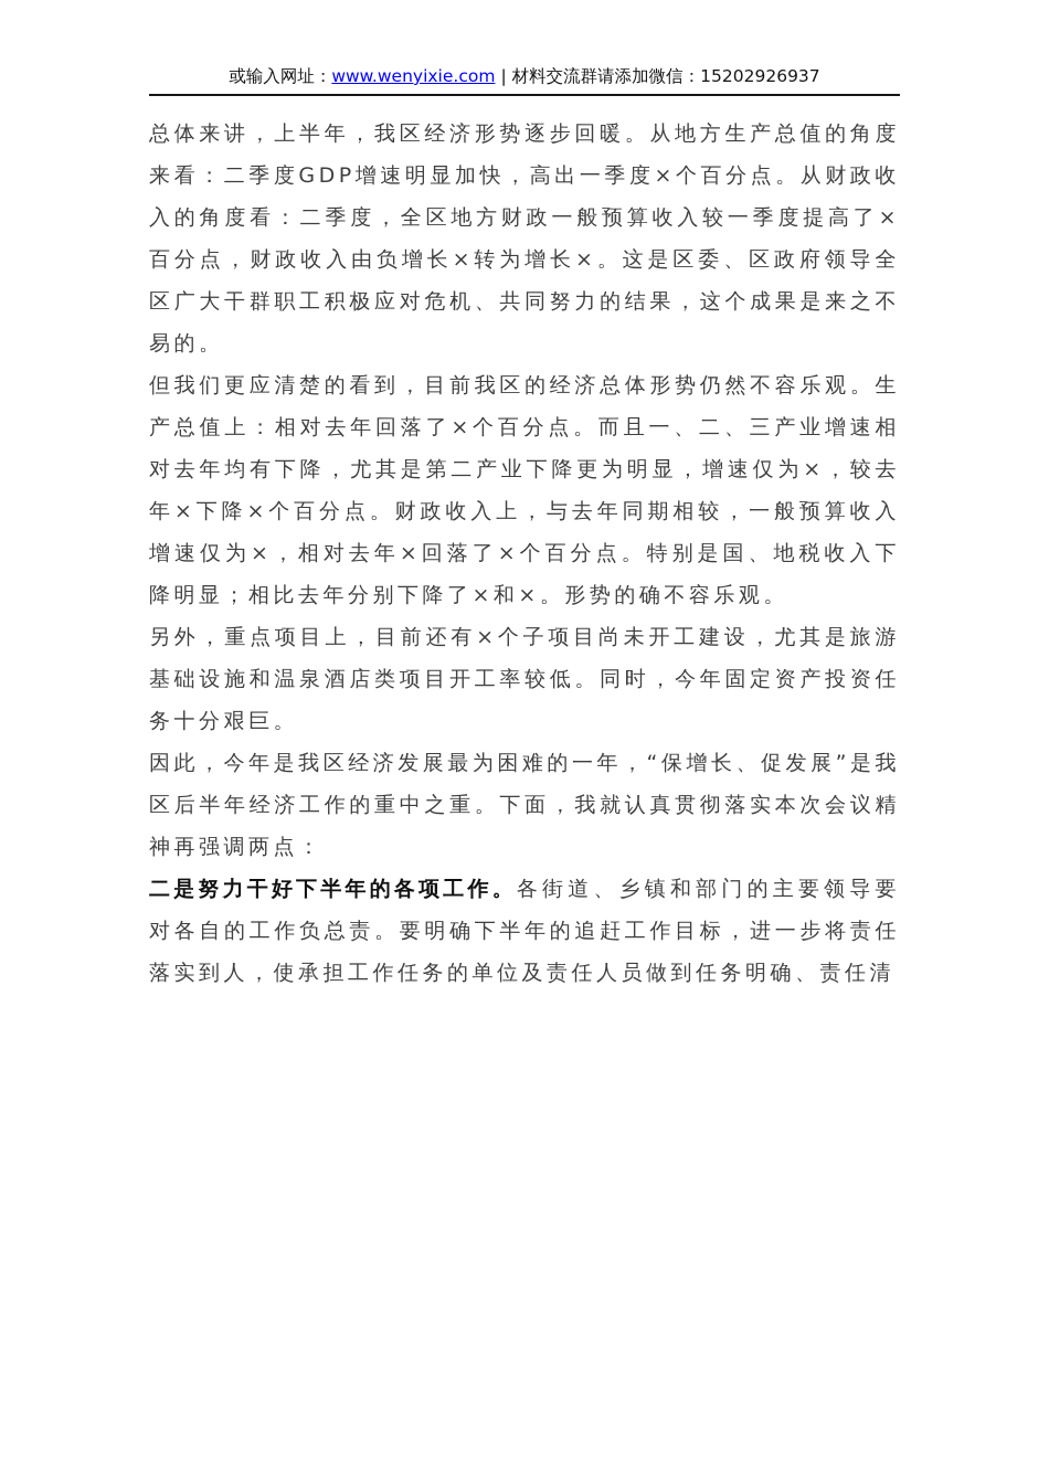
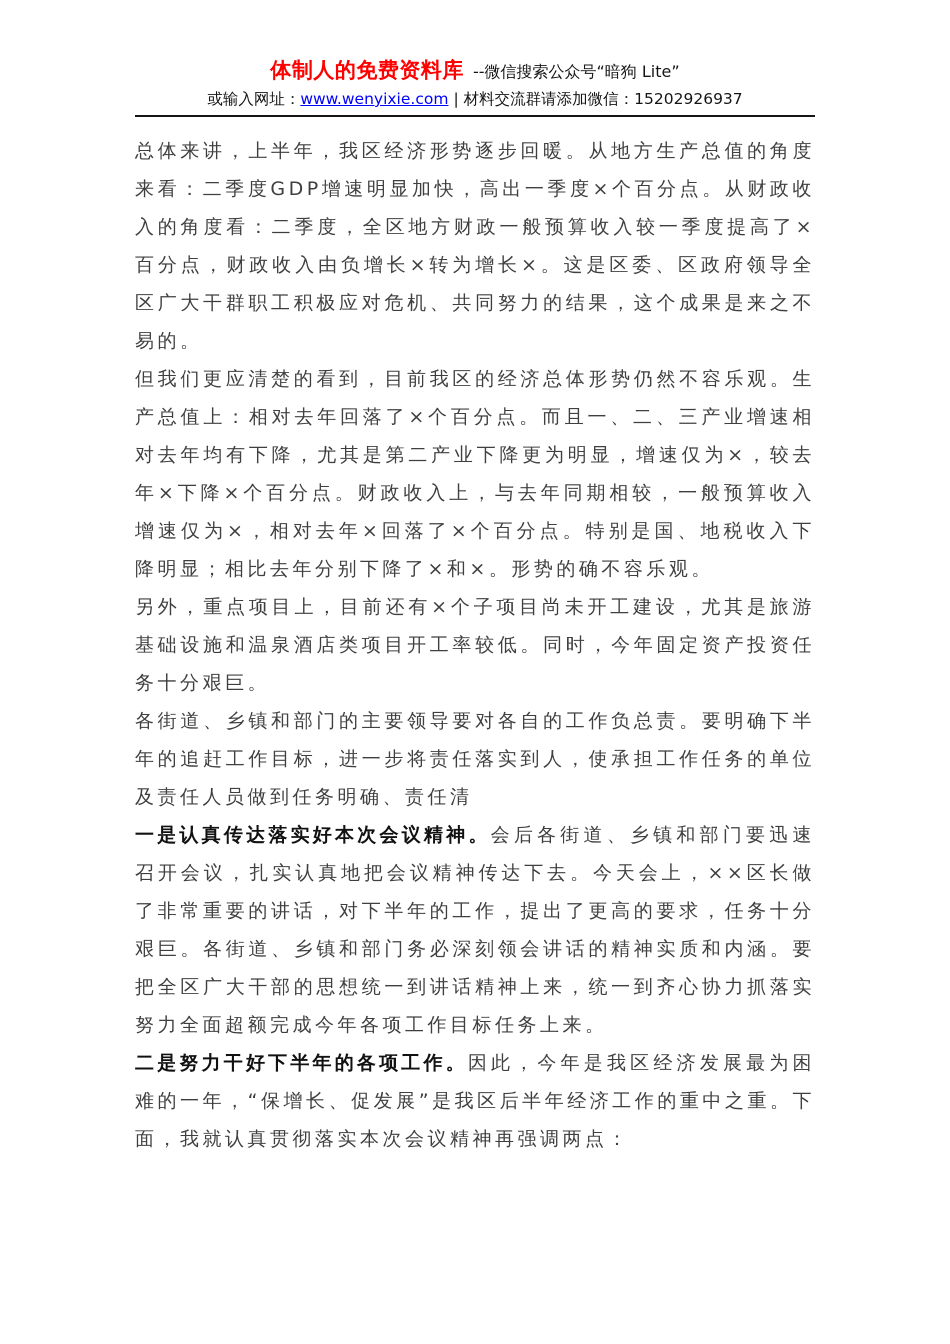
+ 体制人的免费资料库 --微信搜索公众号“暗狗 Lite”
  或输入网址：www.wenyixie.com | 材料交流群请添加微信：15202926937
  总体来讲，上半年，我区经济形势逐步回暖。从地方生产总值的角度来看：二季度GDP增速明显加快，高出一季度×个百分点。从财政收入的角度看：二季度，全区地方财政一般预算收入较一季度提高了×百分点，财政收入由负增长×转为增长×。这是区委、区政府领导全区广大干群职工积极应对危机、共同努力的结果，这个成果是来之不易的。
  但我们更应清楚的看到，目前我区的经济总体形势仍然不容乐观。生产总值上：相对去年回落了×个百分点。而且一、二、三产业增速相对去年均有下降，尤其是第二产业下降更为明显，增速仅为×，较去年×下降×个百分点。财政收入上，与去年同期相较，一般预算收入增速仅为×，相对去年×回落了×个百分点。特别是国、地税收入下降明显；相比去年分别下降了×和×。形势的确不容乐观。
  另外，重点项目上，目前还有×个子项目尚未开工建设，尤其是旅游基础设施和温泉酒店类项目开工率较低。同时，今年固定资产投资任务十分艰巨。
- 因此，今年是我区经济发展最为困难的一年，“保增长、促发展”是我区后半年经济工作的重中之重。下面，我就认真贯彻落实本次会议精神再强调两点：
+ 各街道、乡镇和部门的主要领导要对各自的工作负总责。要明确下半年的追赶工作目标，进一步将责任落实到人，使承担工作任务的单位及责任人员做到任务明确、责任清
+ 一是认真传达落实好本次会议精神。会后各街道、乡镇和部门要迅速召开会议，扎实认真地把会议精神传达下去。今天会上，××区长做了非常重要的讲话，对下半年的工作，提出了更高的要求，任务十分艰巨。各街道、乡镇和部门务必深刻领会讲话的精神实质和内涵。要把全区广大干部的思想统一到讲话精神上来，统一到齐心协力抓落实努力全面超额完成今年各项工作目标任务上来。
- 二是努力干好下半年的各项工作。各街道、乡镇和部门的主要领导要对各自的工作负总责。要明确下半年的追赶工作目标，进一步将责任落实到人，使承担工作任务的单位及责任人员做到任务明确、责任清
+ 二是努力干好下半年的各项工作。因此，今年是我区经济发展最为困难的一年，“保增长、促发展”是我区后半年经济工作的重中之重。下面，我就认真贯彻落实本次会议精神再强调两点：
